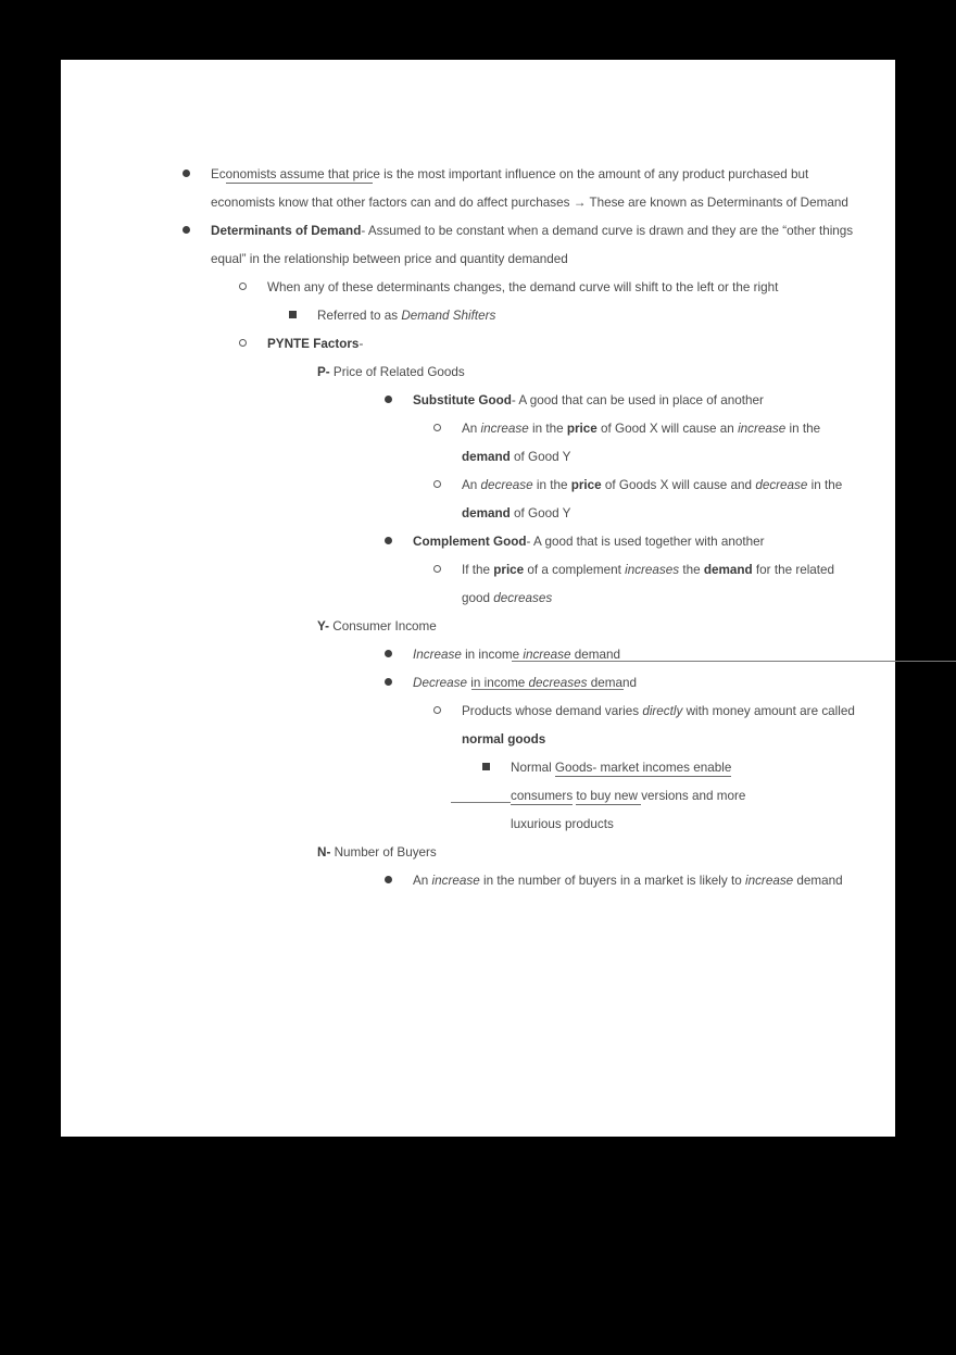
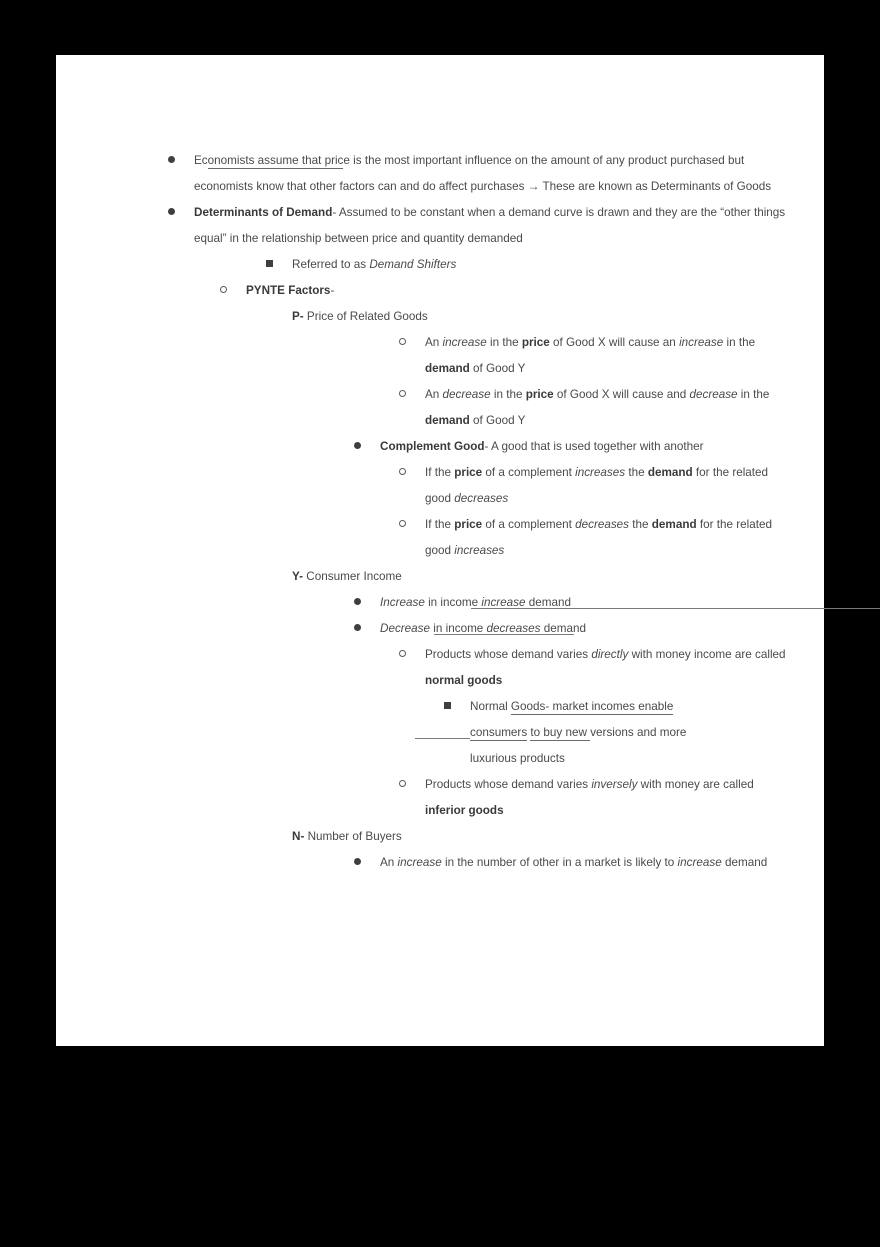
- Economists assume that price is the most important influence on the amount of any product purchased but economists know that other factors can and do affect purchases → These are known as Determinants of Demand
+ Economists assume that price is the most important influence on the amount of any product purchased but economists know that other factors can and do affect purchases → These are known as Determinants of Goods
  Determinants of Demand- Assumed to be constant when a demand curve is drawn and they are the “other things equal” in the relationship between price and quantity demanded
- When any of these determinants changes, the demand curve will shift to the left or the right
  Referred to as Demand Shifters
  PYNTE Factors-
  P- Price of Related Goods
- Substitute Good- A good that can be used in place of another
  An increase in the price of Good X will cause an increase in the demand of Good Y
- An decrease in the price of Goods X will cause and decrease in the demand of Good Y
+ An decrease in the price of Good X will cause and decrease in the demand of Good Y
  Complement Good- A good that is used together with another
  If the price of a complement increases the demand for the related good decreases
+ If the price of a complement decreases the demand for the related good increases
  Y- Consumer Income
  Increase in income increase demand
  Decrease in income decreases demand
- Products whose demand varies directly with money amount are called normal goods
+ Products whose demand varies directly with money income are called normal goods
  Normal Goods- market incomes enable consumers to buy new versions and more luxurious products
+ Products whose demand varies inversely with money are called inferior goods
  N- Number of Buyers
- An increase in the number of buyers in a market is likely to increase demand
+ An increase in the number of other in a market is likely to increase demand
